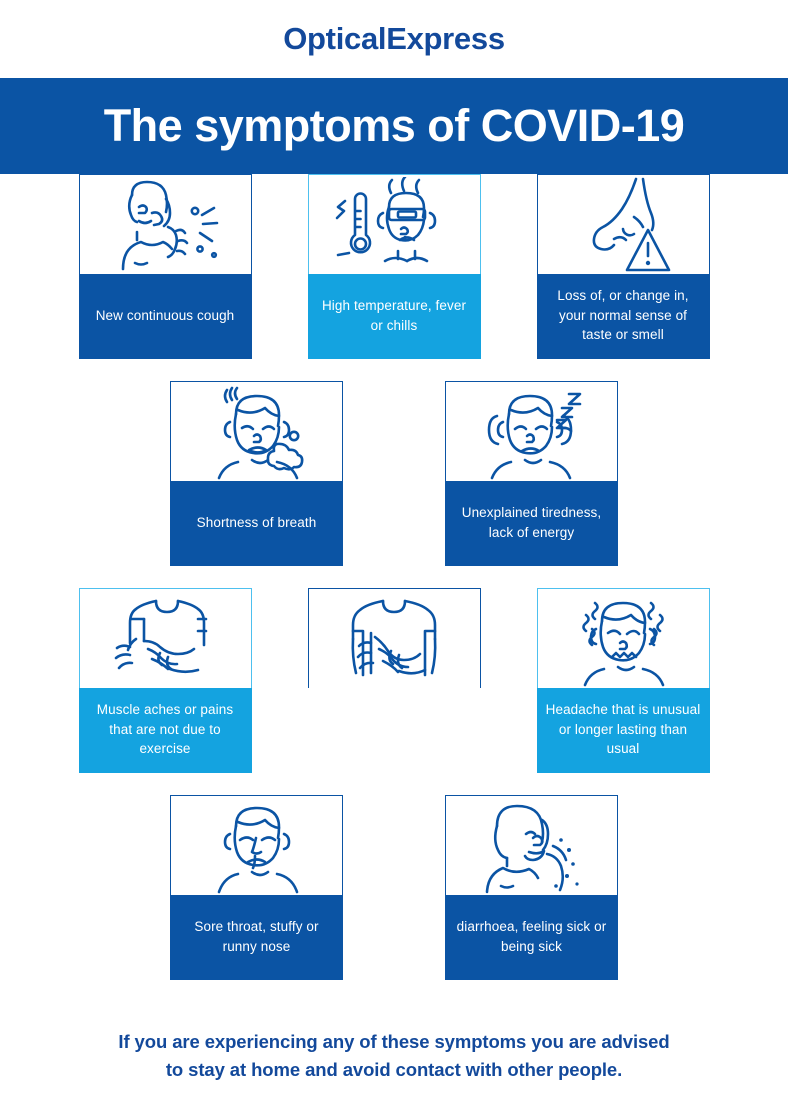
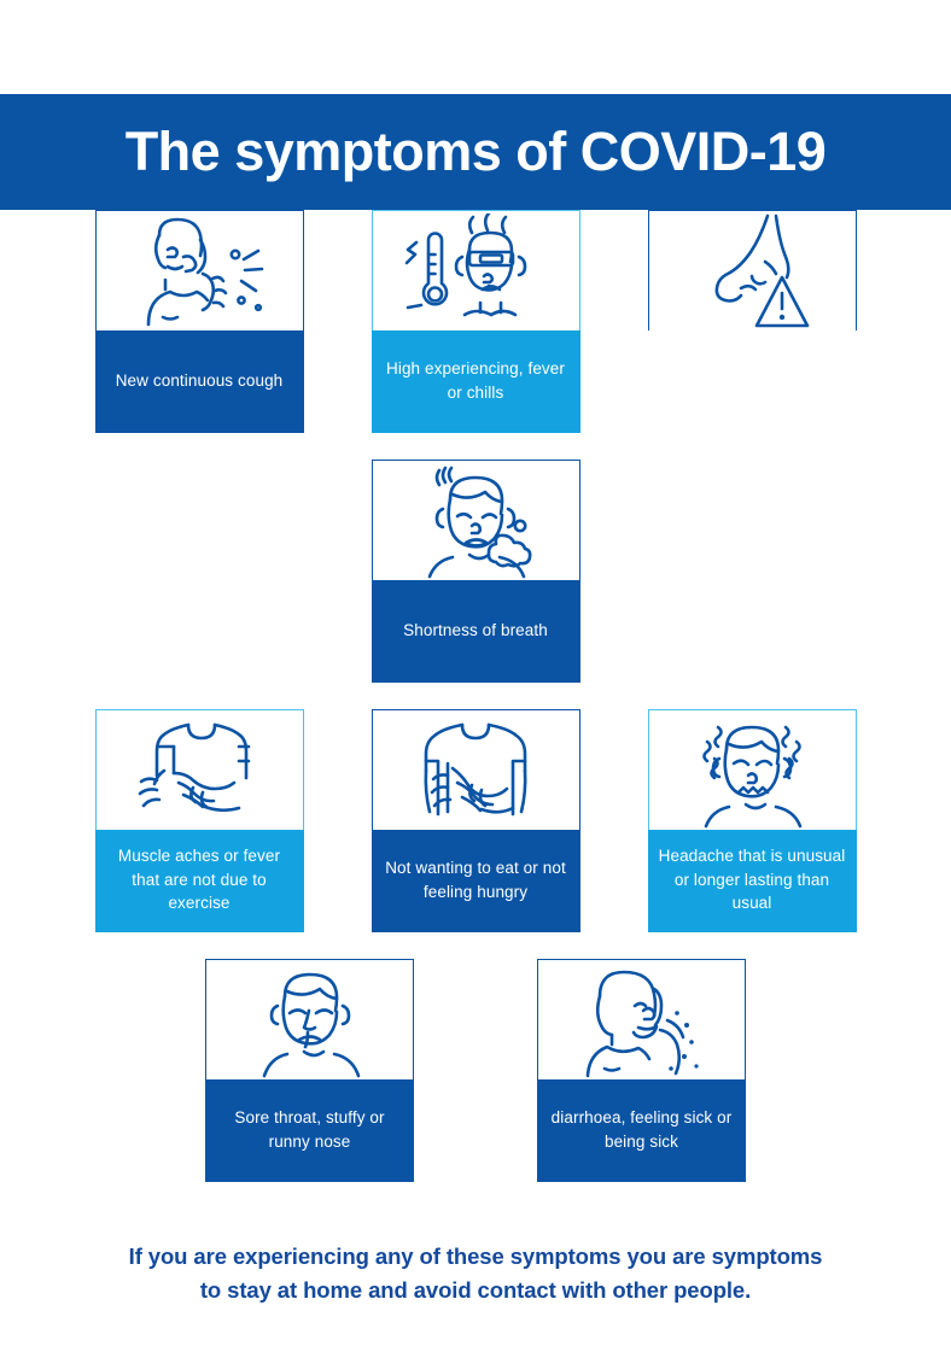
- OpticalExpress
  The symptoms of COVID-19
  New continuous cough
- High temperature, fever or chills
+ High experiencing, fever or chills
- Loss of, or change in, your normal sense of taste or smell
  Shortness of breath
- Unexplained tiredness, lack of energy
- Muscle aches or pains that are not due to exercise
+ Muscle aches or fever that are not due to exercise
+ Not wanting to eat or not feeling hungry
  Headache that is unusual or longer lasting than usual
  Sore throat, stuffy or runny nose
  diarrhoea, feeling sick or being sick
- If you are experiencing any of these symptoms you are advised
+ If you are experiencing any of these symptoms you are symptoms
  to stay at home and avoid contact with other people.
